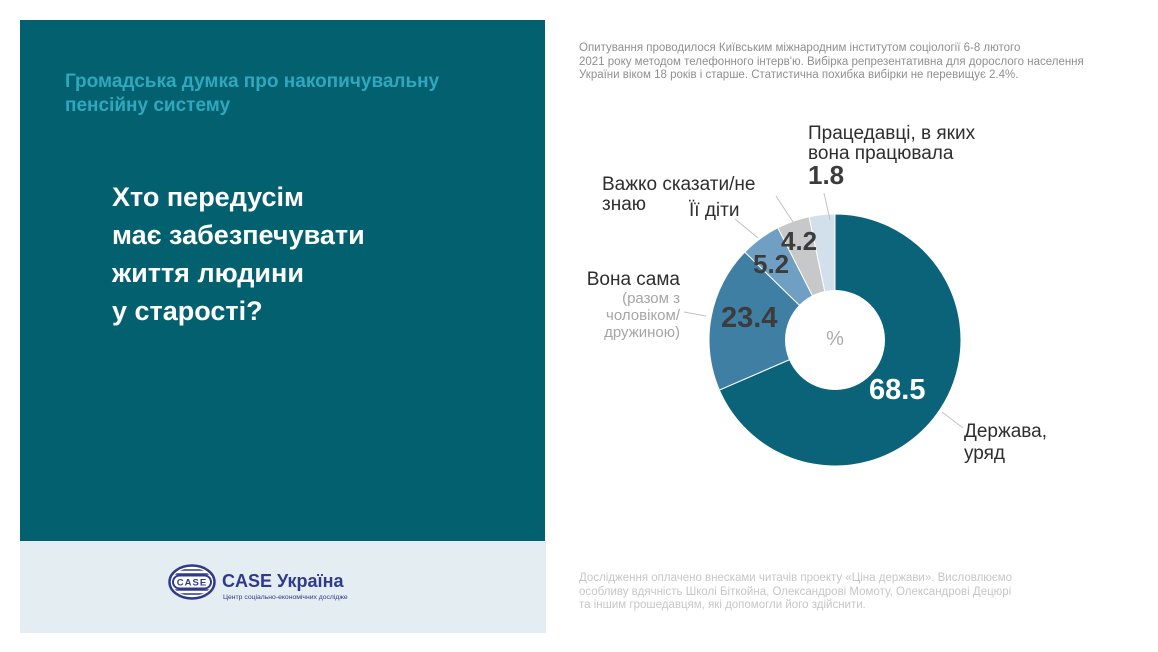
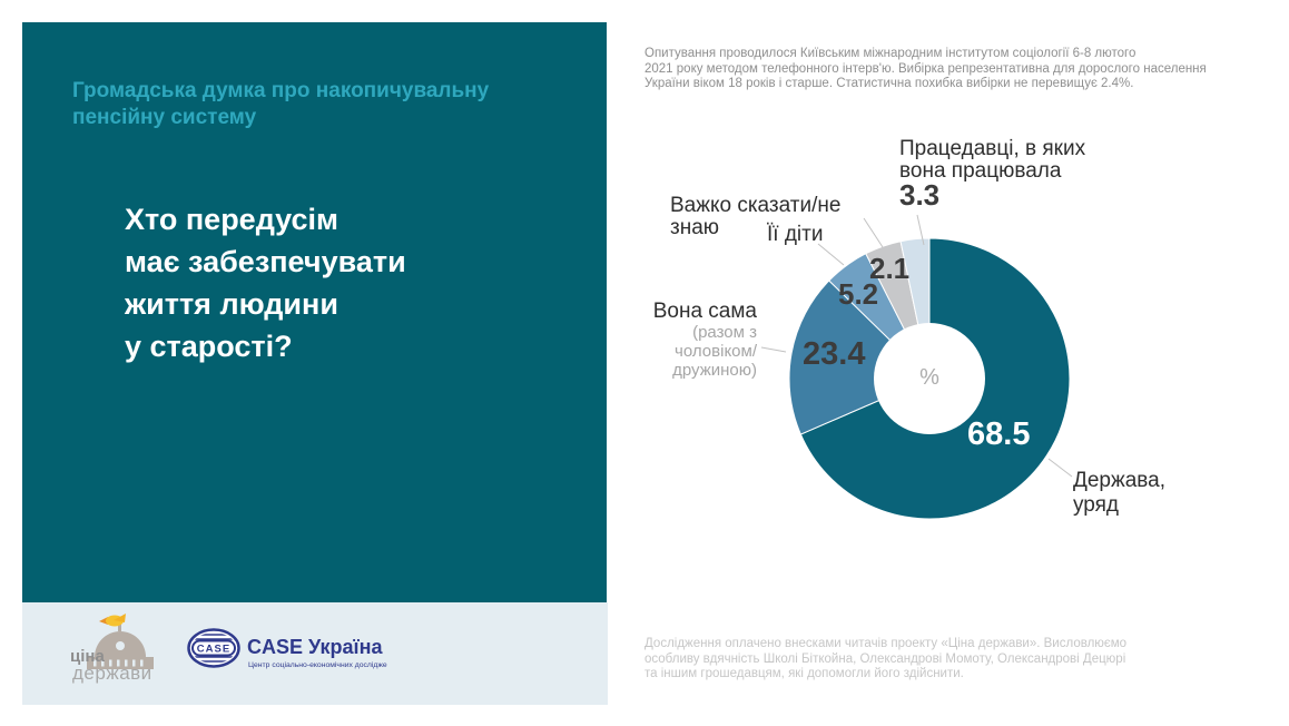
  Громадська думка про накопичувальну
  пенсійну систему
  Хто передусім
  має забезпечувати
  життя людини
  у старості?
+ ціна
+ держави
  CASE
  CASE Україна
  Опитування проводилося Київським міжнародним інститутом соціології 6-8 лютого
  2021 року методом телефонного інтерв'ю. Вибірка репрезентативна для дорослого населення
  України віком 18 років і старше. Статистична похибка вибірки не перевищує 2.4%.
  Дослідження оплачено внесками читачів проекту «Ціна держави». Висловлюємо
  особливу вдячність Школі Біткойна, Олександрові Момоту, Олександрові Децюрі
  та іншим грошедавцям, які допомогли його здійснити.
  Працедавці, в яких
  вона працювала
- 1.8
+ 3.3
  Важко сказати/не знаю
- 4.2
+ 2.1
  Її діти
  5.2
  Вона сама
  (разом з
  чоловіком/
  дружиною)
  23.4
  %
  68.5
  Держава,
  уряд
